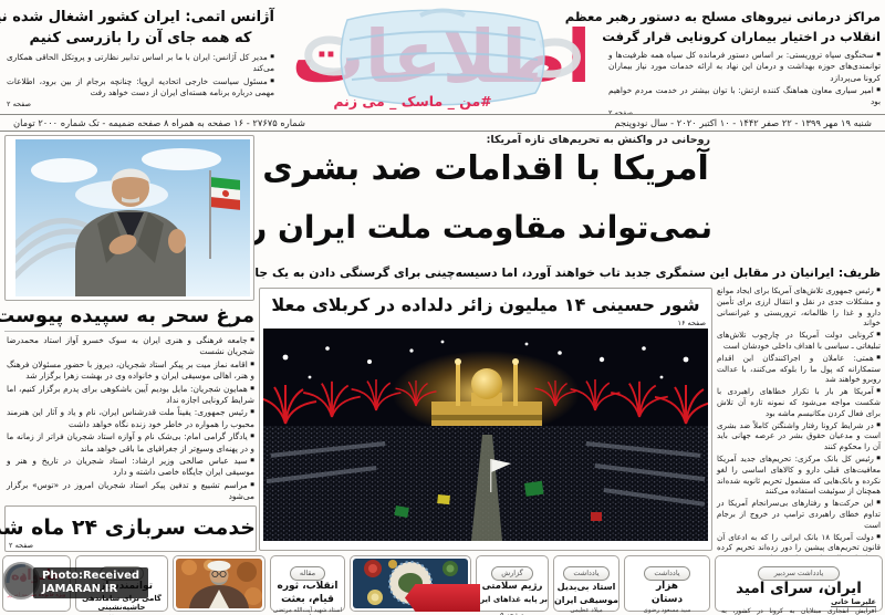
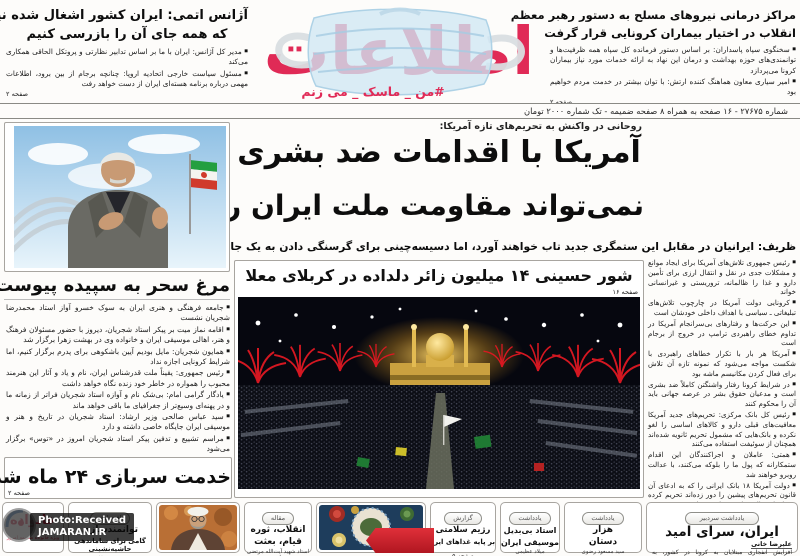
  آژانس اتمی: ایران کشور اشغال شده ن
  که همه جای آن را بازرسی کنیم
  مدیر کل آژانس: ایران با ما بر اساس تدابیر نظارتی و پروتکل الحاقی همکاری می‌کند
  مسئول سیاست خارجی اتحادیه اروپا: چنانچه برجام از بین برود، اطلاعات مهمی درباره برنامه هسته‌ای ایران از دست خواهد رفت
  صفحه ۲
  طلاعات
  #من _ ماسک _ می زنم
  مراکز درمانی نیروهای مسلح به دستور رهبر معظم
  انقلاب در اختیار بیماران کرونایی قرار گرفت
- سخنگوی سپاه تروریستی: بر اساس دستور فرمانده کل سپاه همه ظرفیت‌ها و توانمندی‌های حوزه بهداشت و درمان این نهاد به ارائه خدمات مورد نیاز بیماران کرونا می‌پردازد
+ سخنگوی سپاه پاسداران: بر اساس دستور فرمانده کل سپاه همه ظرفیت‌ها و توانمندی‌های حوزه بهداشت و درمان این نهاد به ارائه خدمات مورد نیاز بیماران کرونا می‌پردازد
  امیر سیاری معاون هماهنگ کننده ارتش: با توان بیشتر در خدمت مردم خواهیم بود
  صفحه ۲
- شنبه ۱۹ مهر ۱۳۹۹ - ۲۲ صفر ۱۴۴۲ - ۱۰ اکتبر ۲۰۲۰ - سال نودوپنجم
  شماره ۲۷۶۷۵ - ۱۶ صفحه به همراه ۸ صفحه ضمیمه - تک شماره ۲۰۰۰ تومان
  روحانی در واکنش به تحریم‌های تازه آمریکا:
  آمریکا با اقدامات ضد بشری
  نمی‌تواند مقاومت ملت ایران ر
  ظریف: ایرانیان در مقابل این ستمگری جدید تاب خواهند آورد، اما دسیسه‌چینی برای گرسنگی دادن به یک جا
  شور حسینی ۱۴ میلیون زائر دلداده در کربلای معلا
  صفحه ۱۶
  رئیس جمهوری تلاش‌های آمریکا برای ایجاد موانع و مشکلات جدی در نقل و انتقال ارزی برای تأمین دارو و غذا را ظالمانه، تروریستی و غیرانسانی خواند
  کرونایی دولت آمریکا در چارچوب تلاش‌های تبلیغاتی ـ سیاسی با اهداف داخلی خودشان است
- همتی: عاملان و اجراکنندگان این اقدام ستمکارانه که پول ما را بلوکه می‌کنند، با عدالت روبرو خواهند شد
+ این حرکت‌ها و رفتارهای بی‌سرانجام آمریکا در تداوم خطای راهبردی ترامپ در خروج از برجام است
  آمریکا هر بار با تکرار خطاهای راهبردی با شکست مواجه می‌شود که نمونه تازه آن تلاش برای فعال کردن مکانیسم ماشه بود
  در شرایط کرونا رفتار واشنگتن کاملاً ضد بشری است و مدعیان حقوق بشر در عرصه جهانی باید آن را محکوم کنند
  رئیس کل بانک مرکزی: تحریم‌های جدید آمریکا معافیت‌های قبلی دارو و کالاهای اساسی را لغو نکرده و بانک‌هایی که مشمول تحریم ثانویه شده‌اند همچنان از سوئیفت استفاده می‌کنند
- این حرکت‌ها و رفتارهای بی‌سرانجام آمریکا در تداوم خطای راهبردی ترامپ در خروج از برجام است
+ همتی: عاملان و اجراکنندگان این اقدام ستمکارانه که پول ما را بلوکه می‌کنند، با عدالت روبرو خواهند شد
  مرغ سحر به سپیده پیوست
  جامعه فرهنگی و هنری ایران به سوک خسرو آواز استاد محمدرضا شجریان نشست
  اقامه نماز میت بر پیکر استاد شجریان، دیروز با حضور مسئولان فرهنگ و هنر، اهالی موسیقی ایران و خانواده وی در بهشت زهرا برگزار شد
  همایون شجریان: مایل بودیم آیین باشکوهی برای پدرم برگزار کنیم، اما شرایط کرونایی اجازه نداد
  رئیس جمهوری: یقیناً ملت قدرشناس ایران، نام و یاد و آثار این هنرمند محبوب را همواره در خاطر خود زنده نگاه خواهد داشت
  یادگار گرامی امام: بی‌شک نام و آوازه استاد شجریان فراتر از زمانه ما و در پهنه‌ای وسیع‌تر از جغرافیای ما باقی خواهد ماند
  سید عباس صالحی وزیر ارشاد: استاد شجریان در تاریخ و هنر و موسیقی ایران جایگاه خاصی داشته و دارد
  مراسم تشییع و تدفین پیکر استاد شجریان امروز در «توس» برگزار می‌شود
  خدمت سربازی ۲۴ ماه ش
  صفحه ۲
  خانواه
  اقتصادی
  توانمندسازی
  گامی برای ساماندهی
  حاشیه‌نشینی
  مقاله
  انقلاب، ثوره
  قیام، بعثت
  گزارش
  رژیم سلامتی
  بر پایه غذاهای ایر
  یادداشت
  استاد بی‌بدیل
  موسیقی ایران
  یادداشت
  هزار
  دستان
  یادداشت سردبیر
  ایران، سرای امید
  علیرضا خانی
  Photo:Received
  JAMARAN.IR
